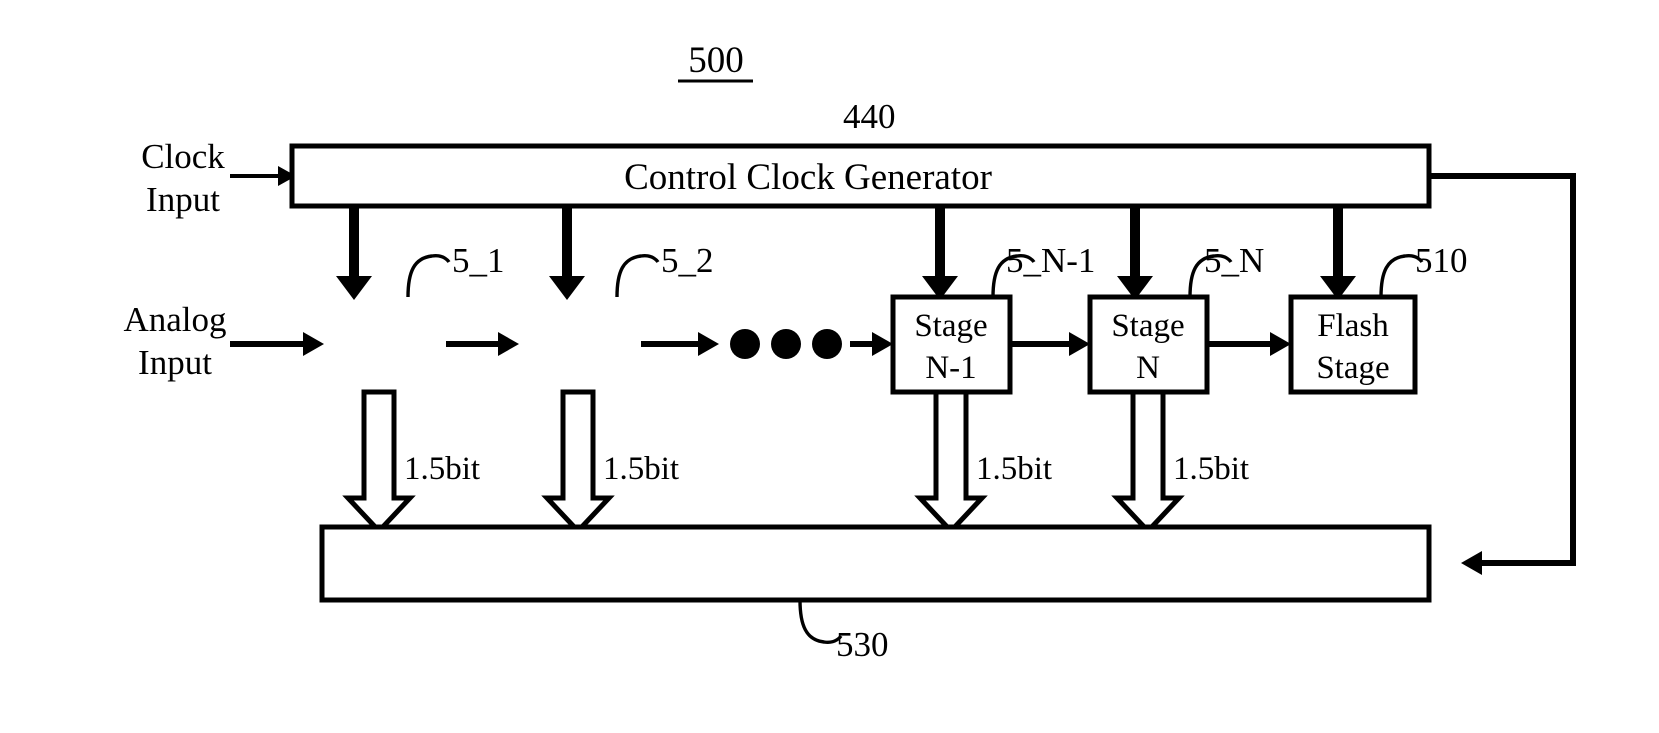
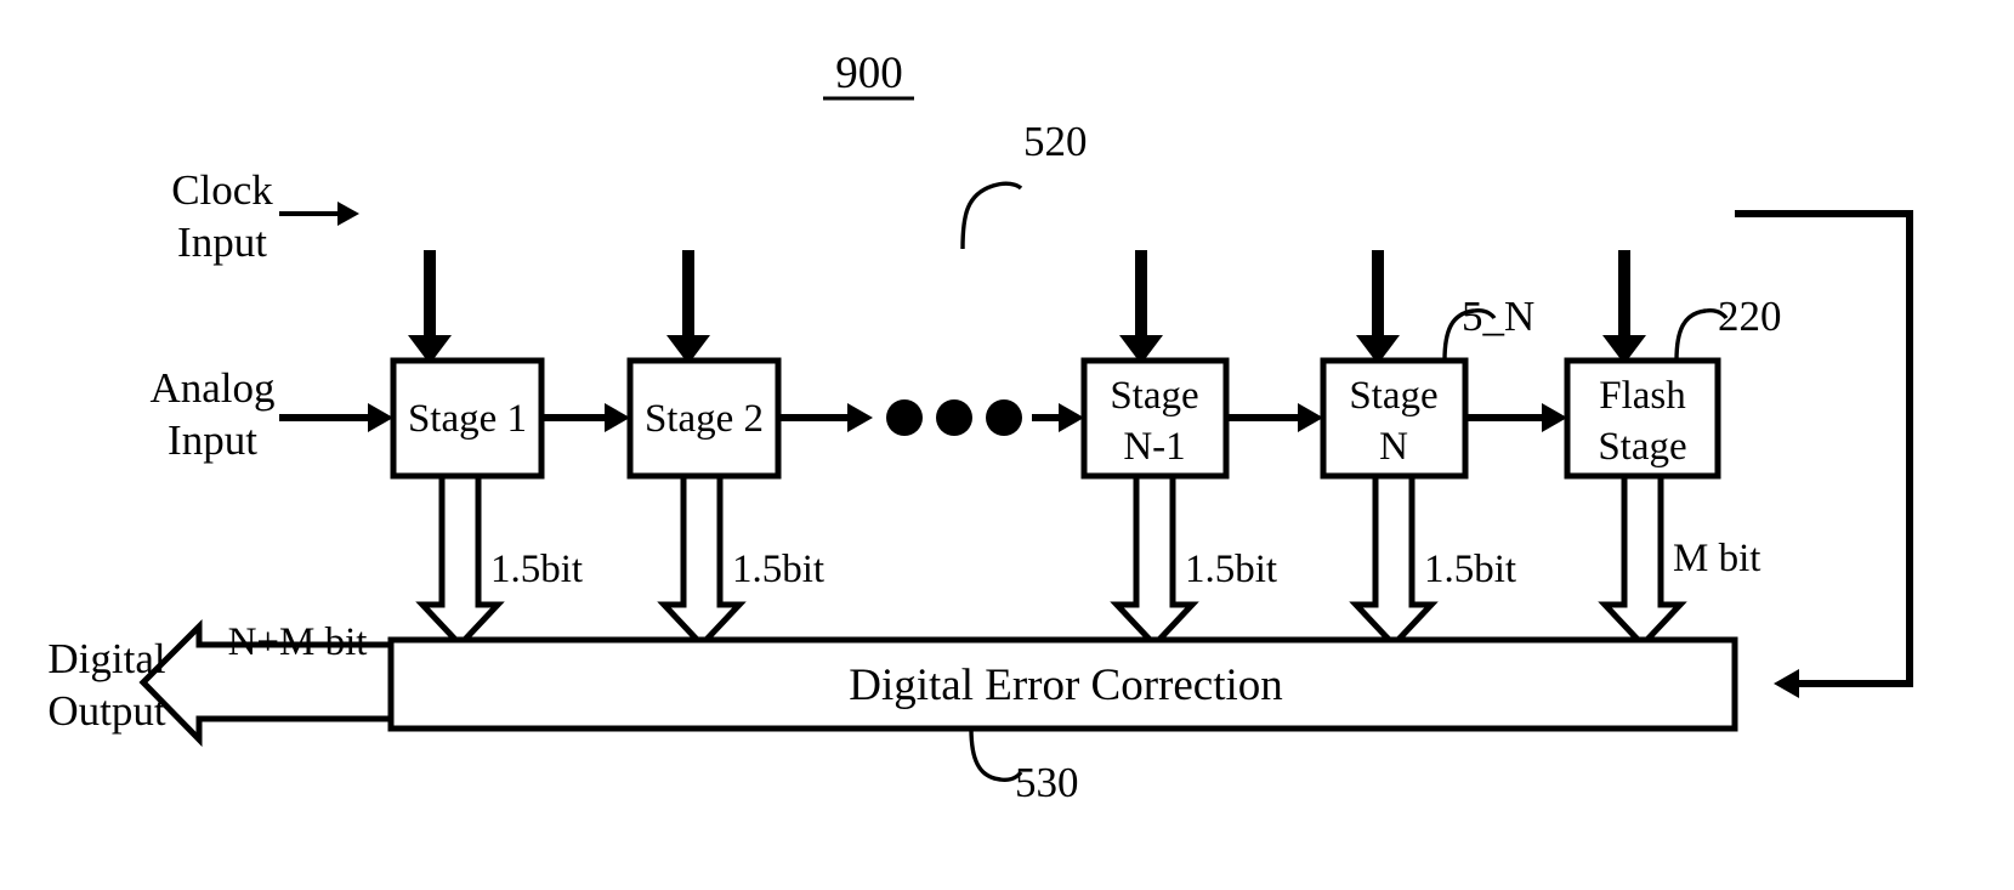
- 500
+ 900
- 440
+ 520
  Clock
  Input
- Control Clock Generator
- 5_1
- 5_2
- 5_N-1
  5_N
- 510
+ 220
  Analog
  Input
+ Stage 1
+ Stage 2
  Stage
  N-1
  Stage
  N
  Flash
  Stage
  1.5bit
  1.5bit
  1.5bit
  1.5bit
+ M bit
+ Digital Error Correction
  530
+ N+M bit
+ Digital
+ Output
